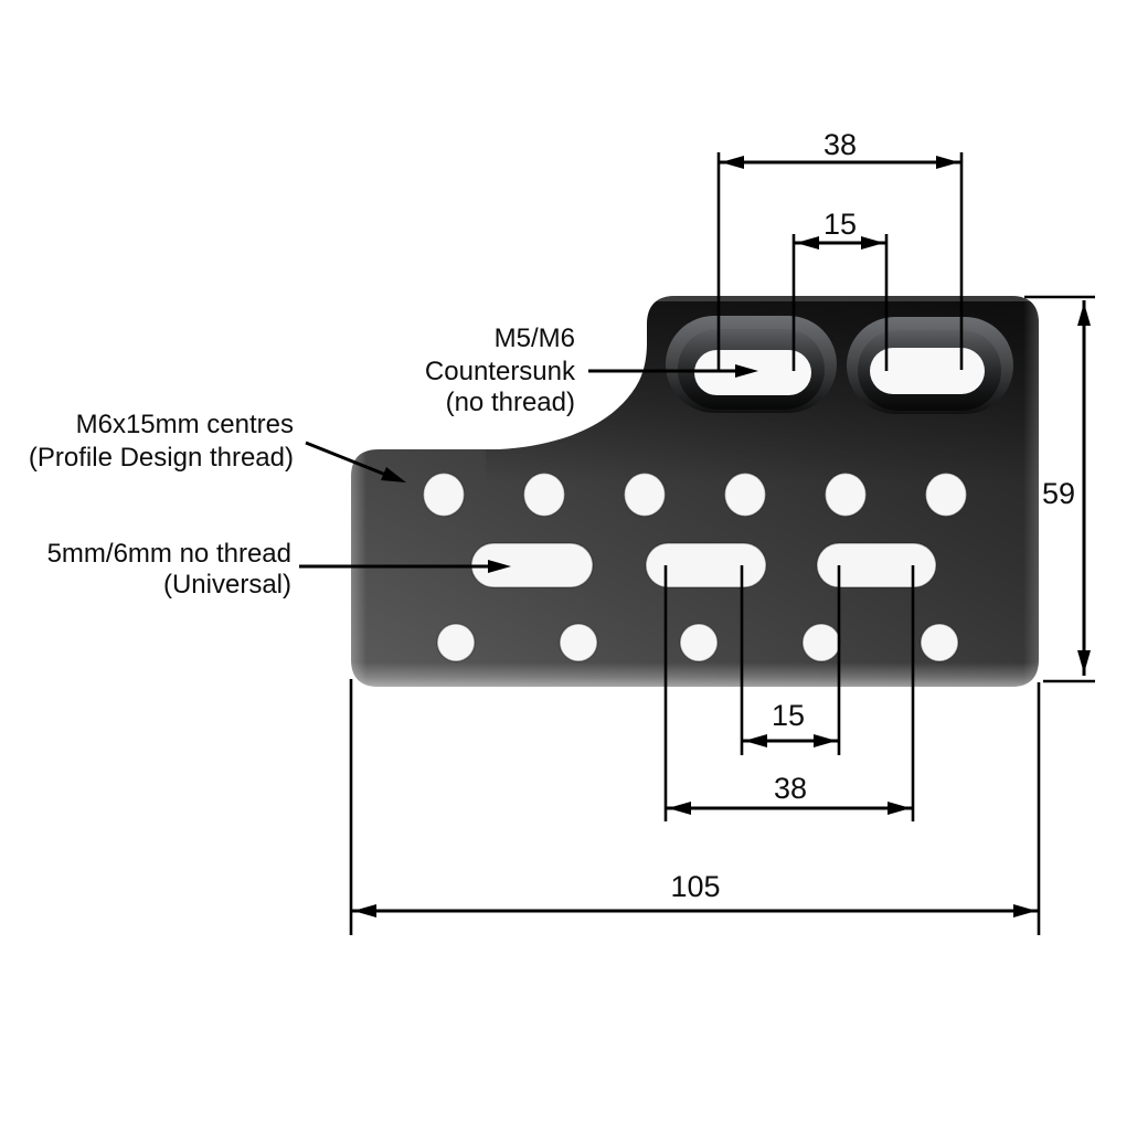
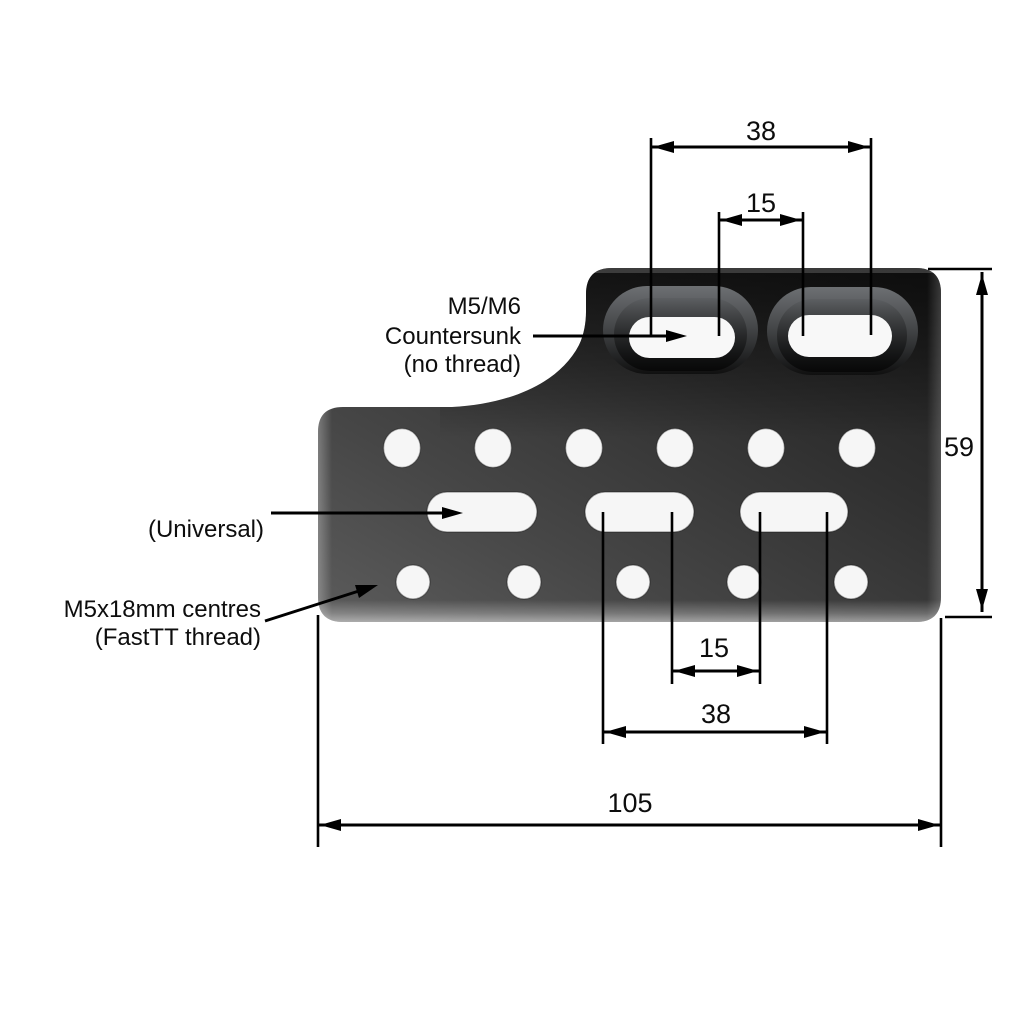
  38
  15
  59
  15
  38
  105
  M5/M6
  Countersunk
  (no thread)
- M6x15mm centres
- (Profile Design thread)
- 5mm/6mm no thread
  (Universal)
+ M5x18mm centres
+ (FastTT thread)
